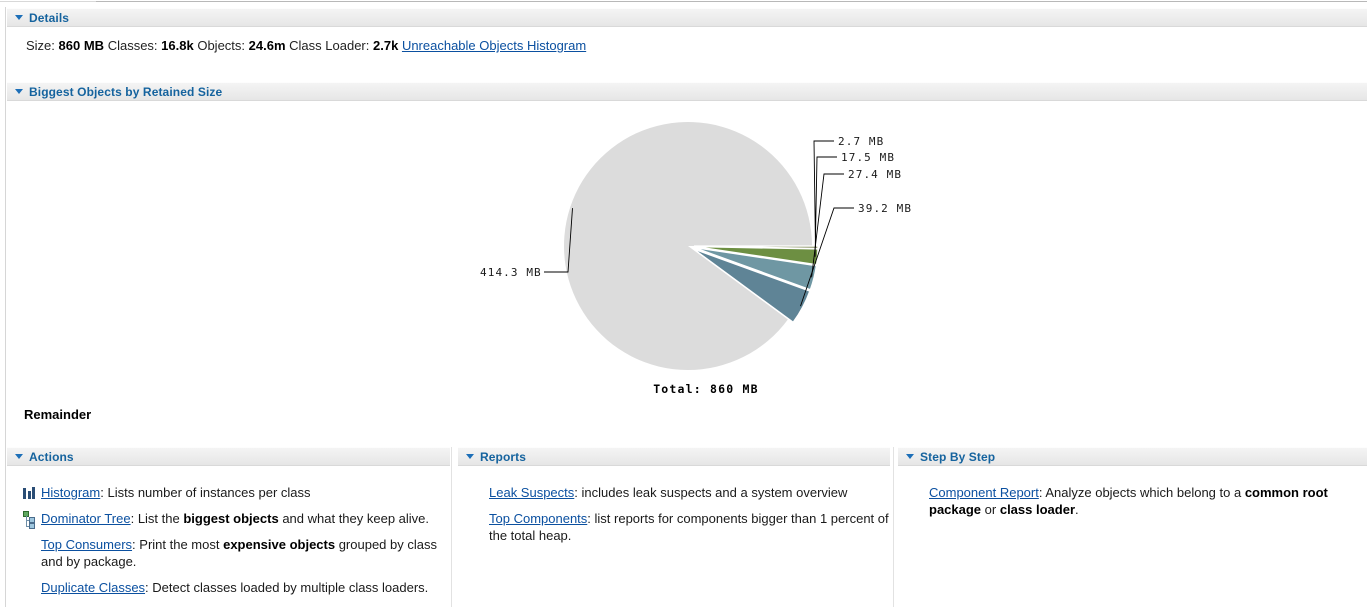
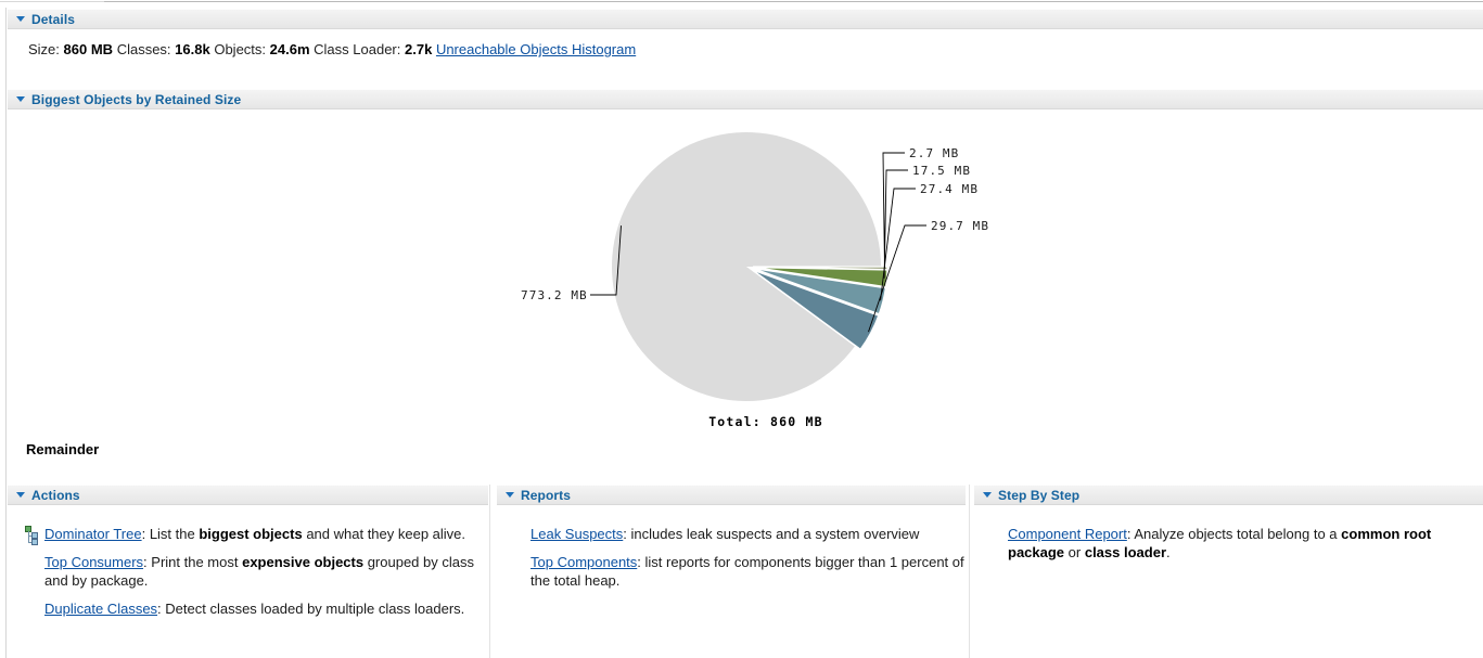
  Details
  Size: 860 MB Classes: 16.8k Objects: 24.6m Class Loader: 2.7k Unreachable Objects Histogram
  Biggest Objects by Retained Size
- 414.3 MB
+ 773.2 MB
- 39.2 MB
+ 29.7 MB
  27.4 MB
  17.5 MB
  2.7 MB
  Total: 860 MB
  Remainder
  Actions
- Histogram: Lists number of instances per class
  Dominator Tree: List the biggest objects and what they keep alive.
  Top Consumers: Print the most expensive objects grouped by class and by package.
  Duplicate Classes: Detect classes loaded by multiple class loaders.
  Reports
  Leak Suspects: includes leak suspects and a system overview
  Top Components: list reports for components bigger than 1 percent of the total heap.
  Step By Step
- Component Report: Analyze objects which belong to a common root package or class loader.
+ Component Report: Analyze objects total belong to a common root package or class loader.
